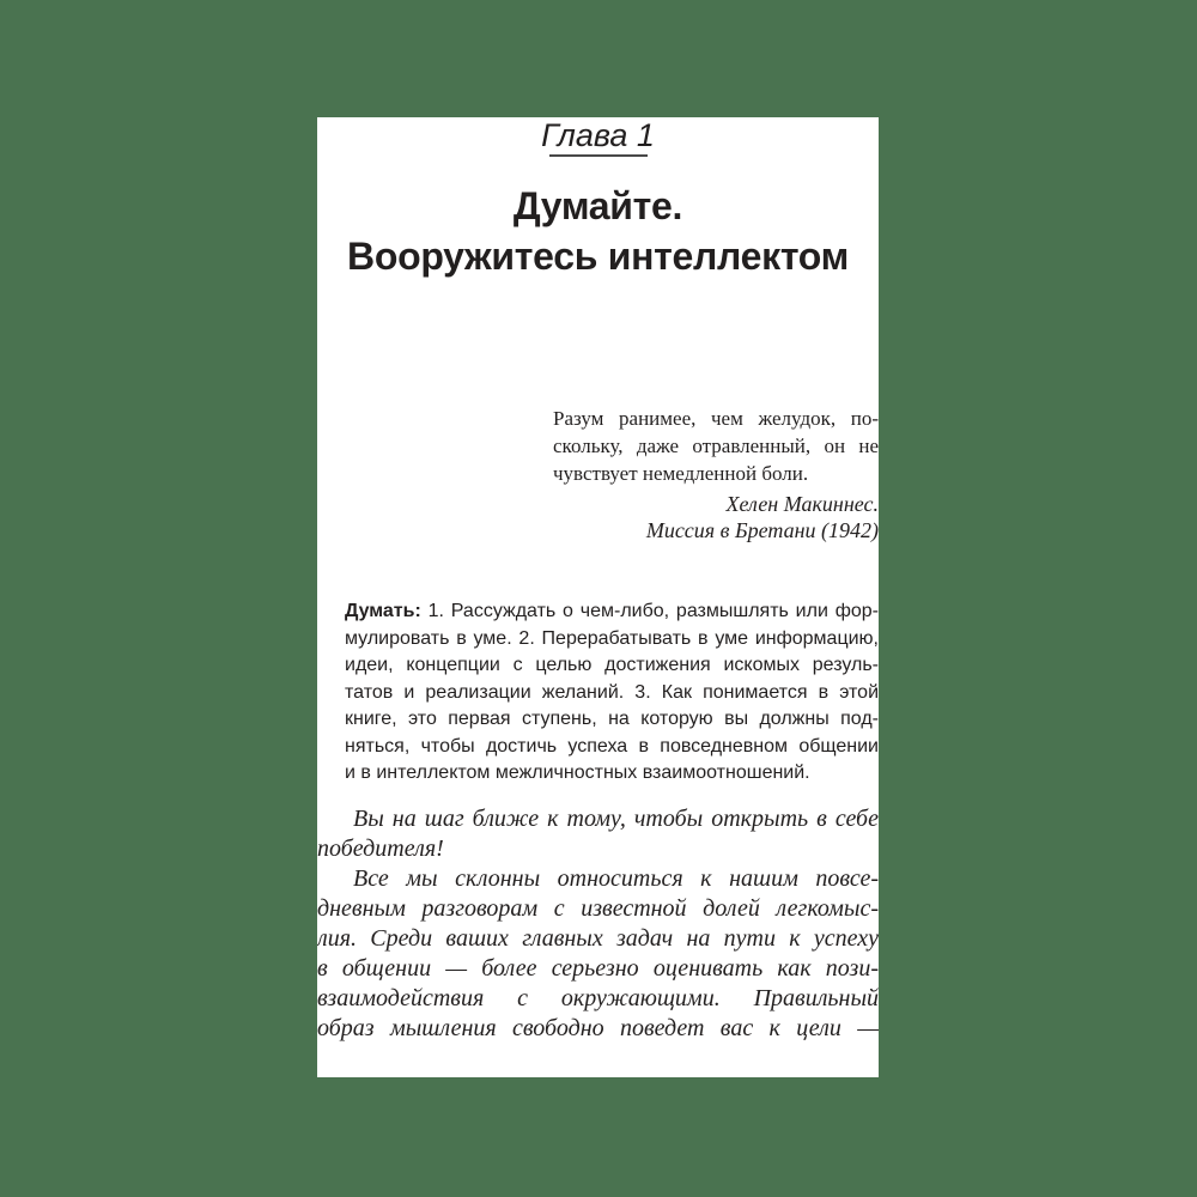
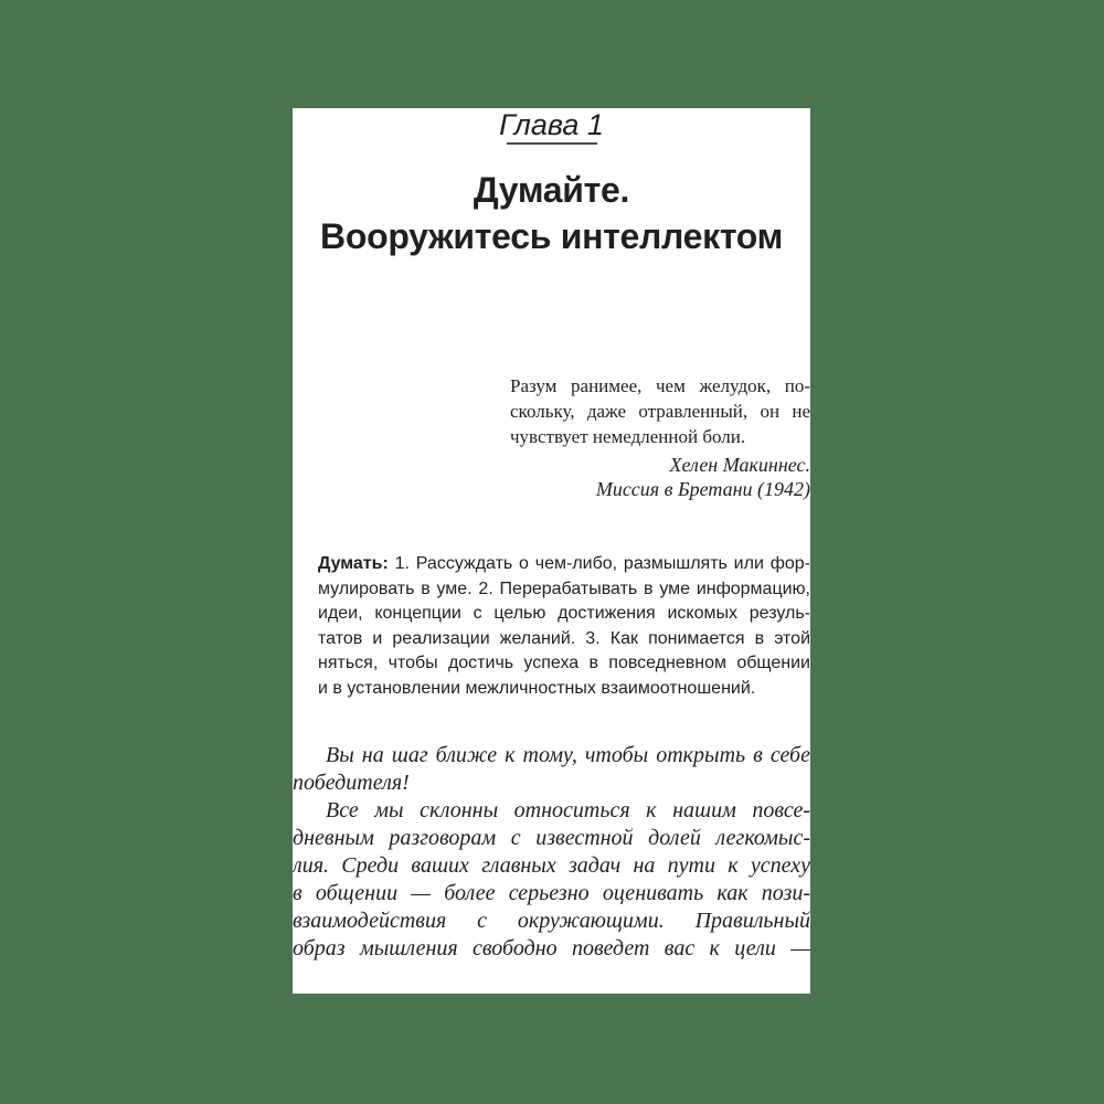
  Глава 1
  Думайте.
  Вооружитесь интеллектом
  Разум ранимее, чем желудок, по-
  скольку, даже отравленный, он не
  чувствует немедленной боли.
  Хелен Макиннес.
  Миссия в Бретани (1942)
  Думать: 1. Рассуждать о чем-либо, размышлять или фор-
  мулировать в уме. 2. Перерабатывать в уме информацию,
  идеи, концепции с целью достижения искомых резуль-
  татов и реализации желаний. 3. Как понимается в этой
- книге, это первая ступень, на которую вы должны под-
  няться, чтобы достичь успеха в повседневном общении
- и в интеллектом межличностных взаимоотношений.
+ и в установлении межличностных взаимоотношений.
  Вы на шаг ближе к тому, чтобы открыть в себе
  победителя!
  Все мы склонны относиться к нашим повсе-
  дневным разговорам с известной долей легкомыс-
  лия. Среди ваших главных задач на пути к успеху
  в общении — более серьезно оценивать как пози-
  взаимодействия с окружающими. Правильный
  образ мышления свободно поведет вас к цели —
